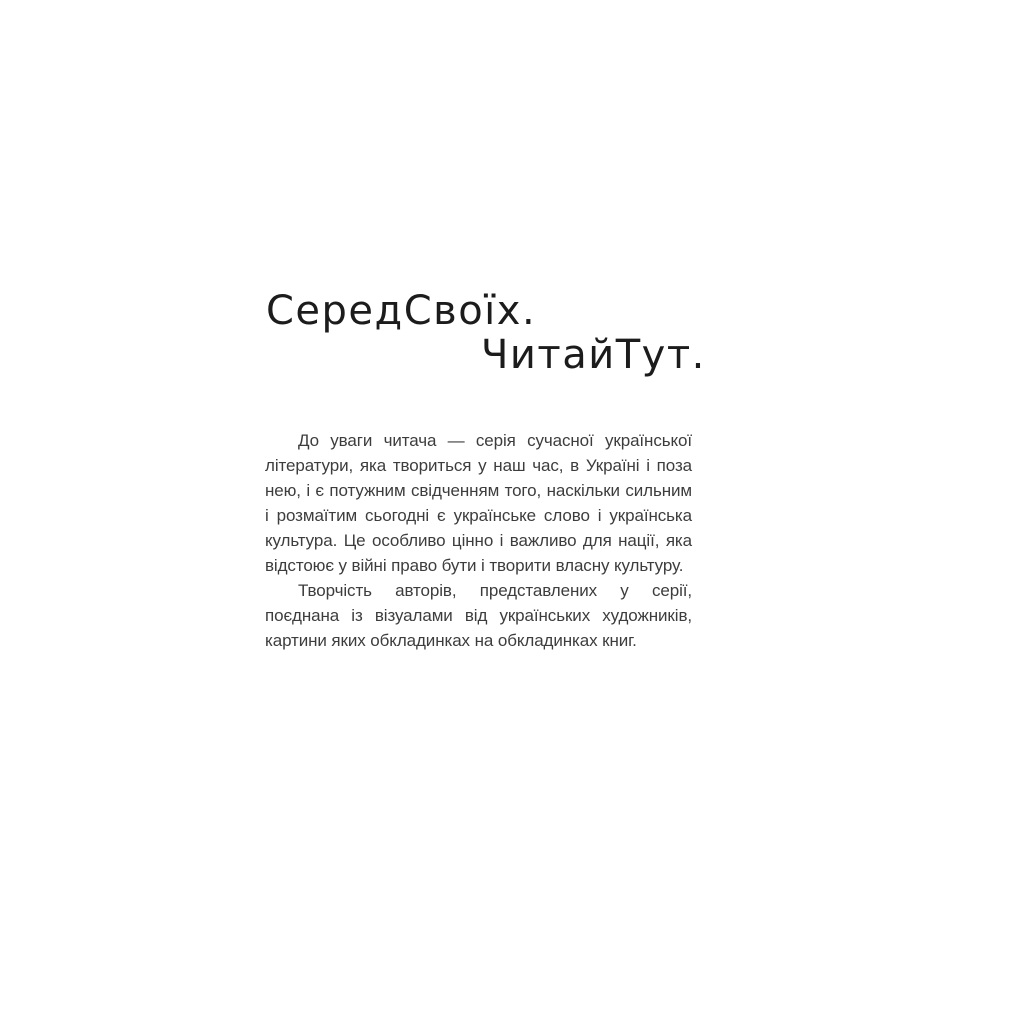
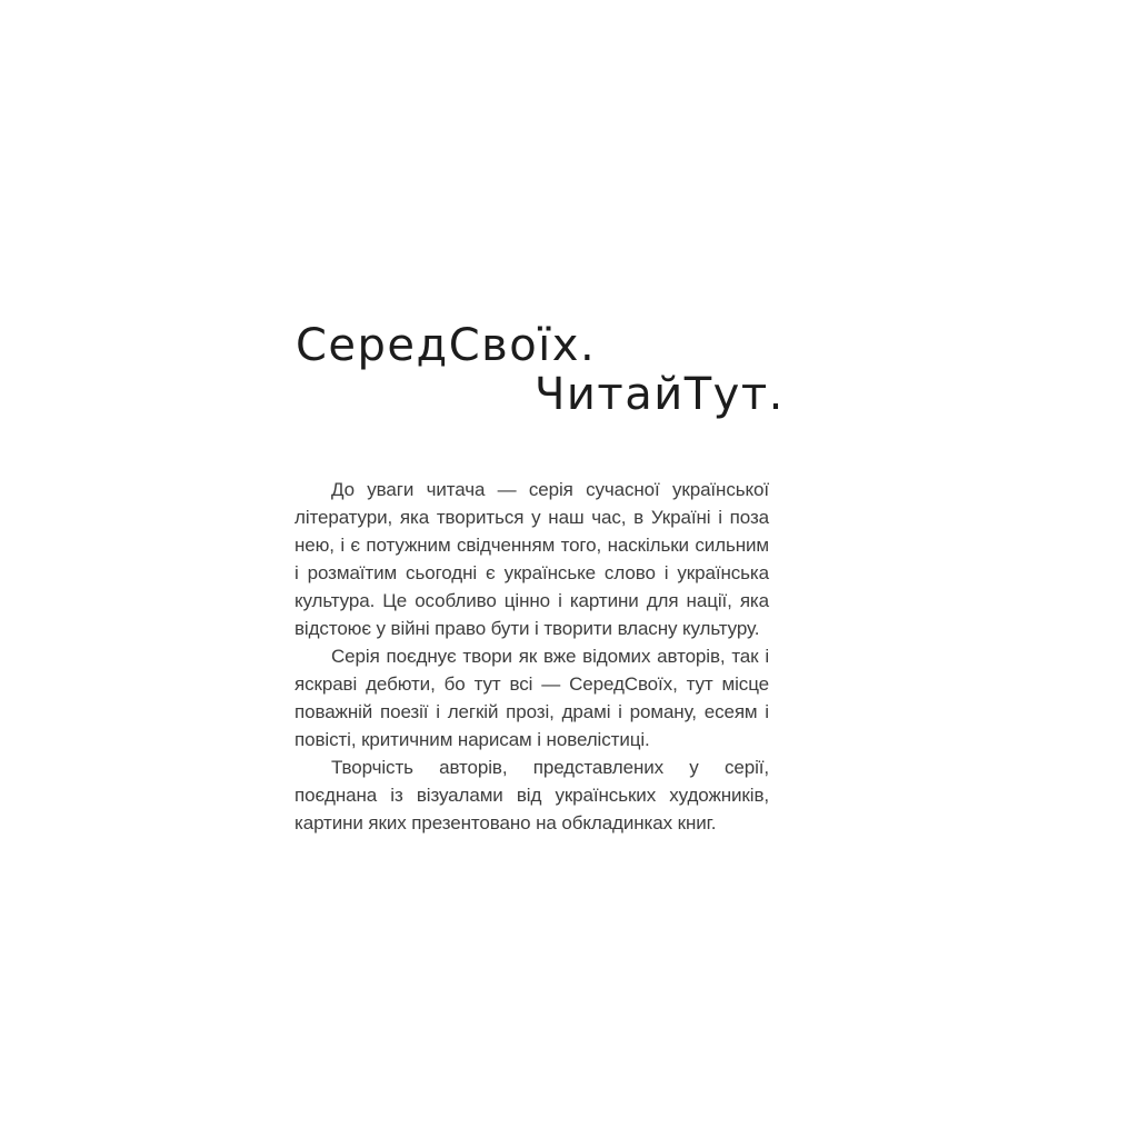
  СередСвоїх.
  ЧитайТут.
- До уваги читача — серія сучасної української літератури, яка твориться у наш час, в Україні і поза нею, і є потужним свідченням того, наскільки сильним і розмаїтим сьогодні є українське слово і українська культура. Це особливо цінно і важливо для нації, яка відстоює у війні право бути і творити власну культуру.
+ До уваги читача — серія сучасної української літератури, яка твориться у наш час, в Україні і поза нею, і є потужним свідченням того, наскільки сильним і розмаїтим сьогодні є українське слово і українська культура. Це особливо цінно і картини для нації, яка відстоює у війні право бути і творити власну культуру.
+ Серія поєднує твори як вже відомих авторів, так і яскраві дебюти, бо тут всі — СередСвоїх, тут місце поважній поезії і легкій прозі, драмі і роману, есеям і повісті, критичним нарисам і новелістиці.
- Творчість авторів, представлених у серії, поєднана із візуалами від українських художників, картини яких обкладинках на обкладинках книг.
+ Творчість авторів, представлених у серії, поєднана із візуалами від українських художників, картини яких презентовано на обкладинках книг.
